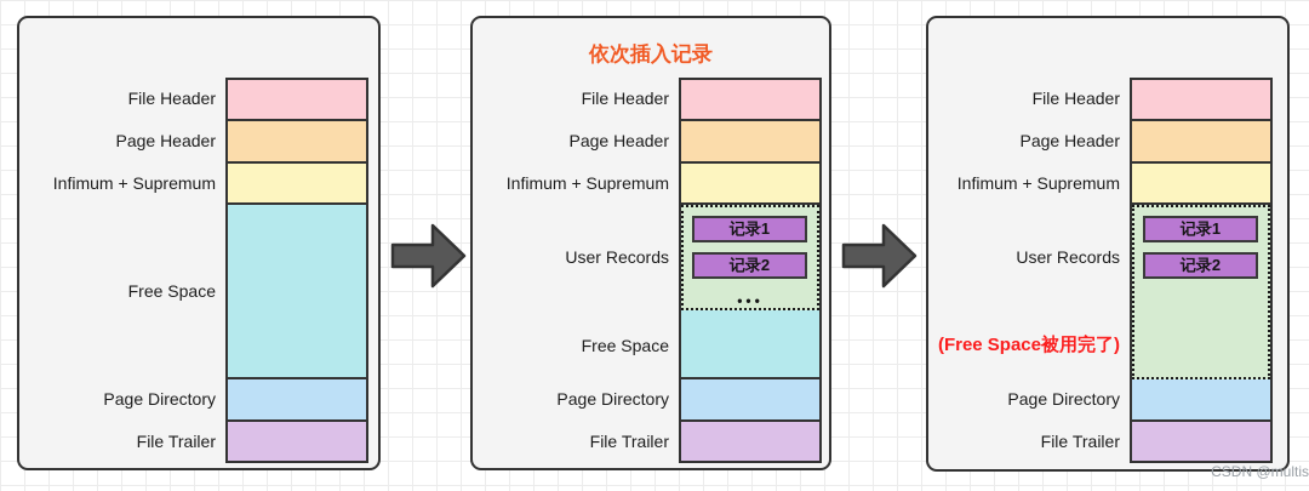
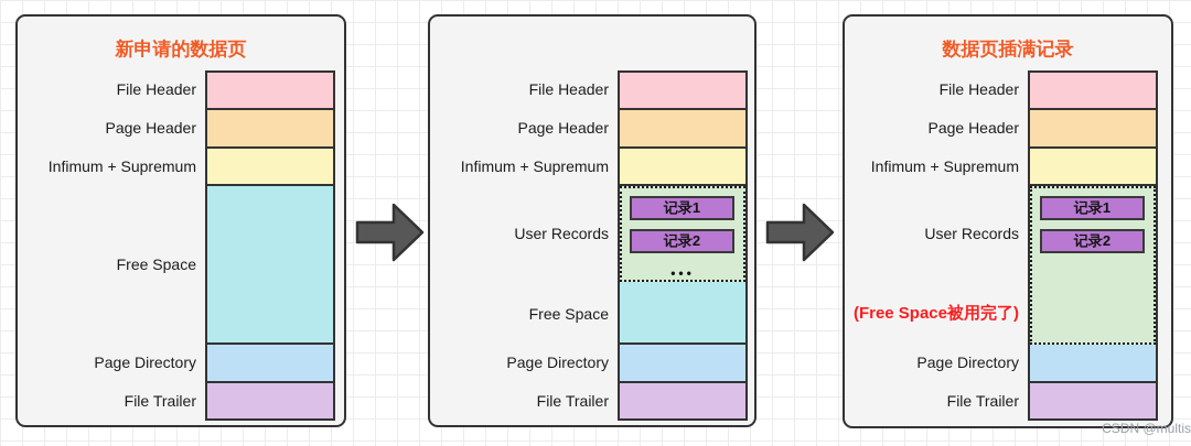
+ 新申请的数据页
  File Header
  Page Header
  Infimum + Supremum
  Free Space
  Page Directory
  File Trailer
- 依次插入记录
  File Header
  Page Header
  Infimum + Supremum
  User Records
  Free Space
  Page Directory
  File Trailer
  记录1
  记录2
  •••
+ 数据页插满记录
  File Header
  Page Header
  Infimum + Supremum
  User Records
  (Free Space被用完了)
  Page Directory
  File Trailer
  记录1
  记录2
  CSDN @multis
